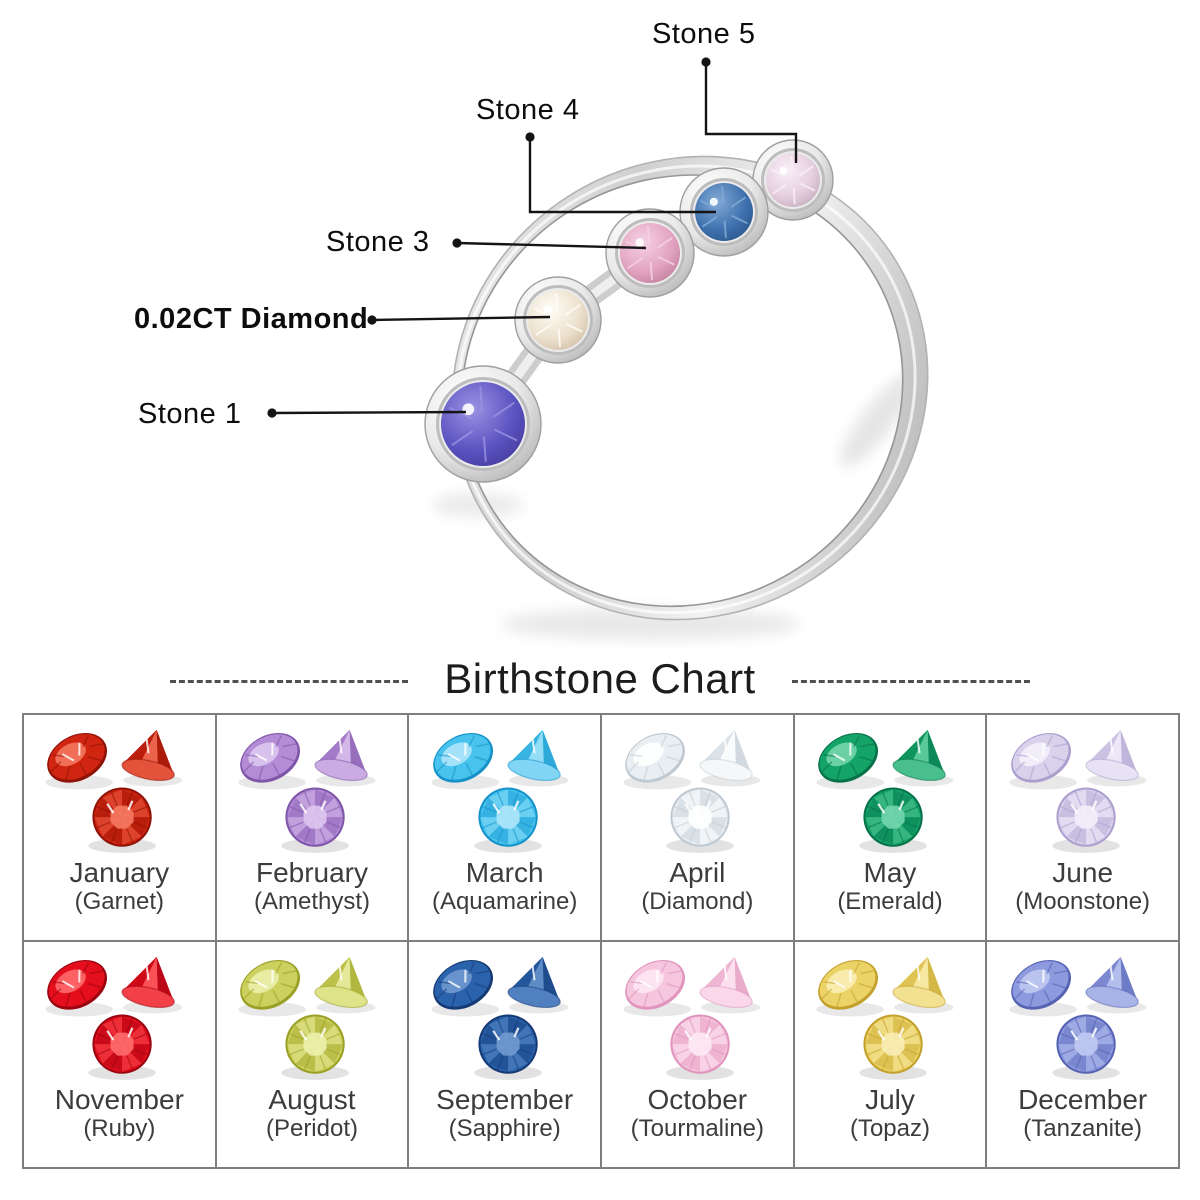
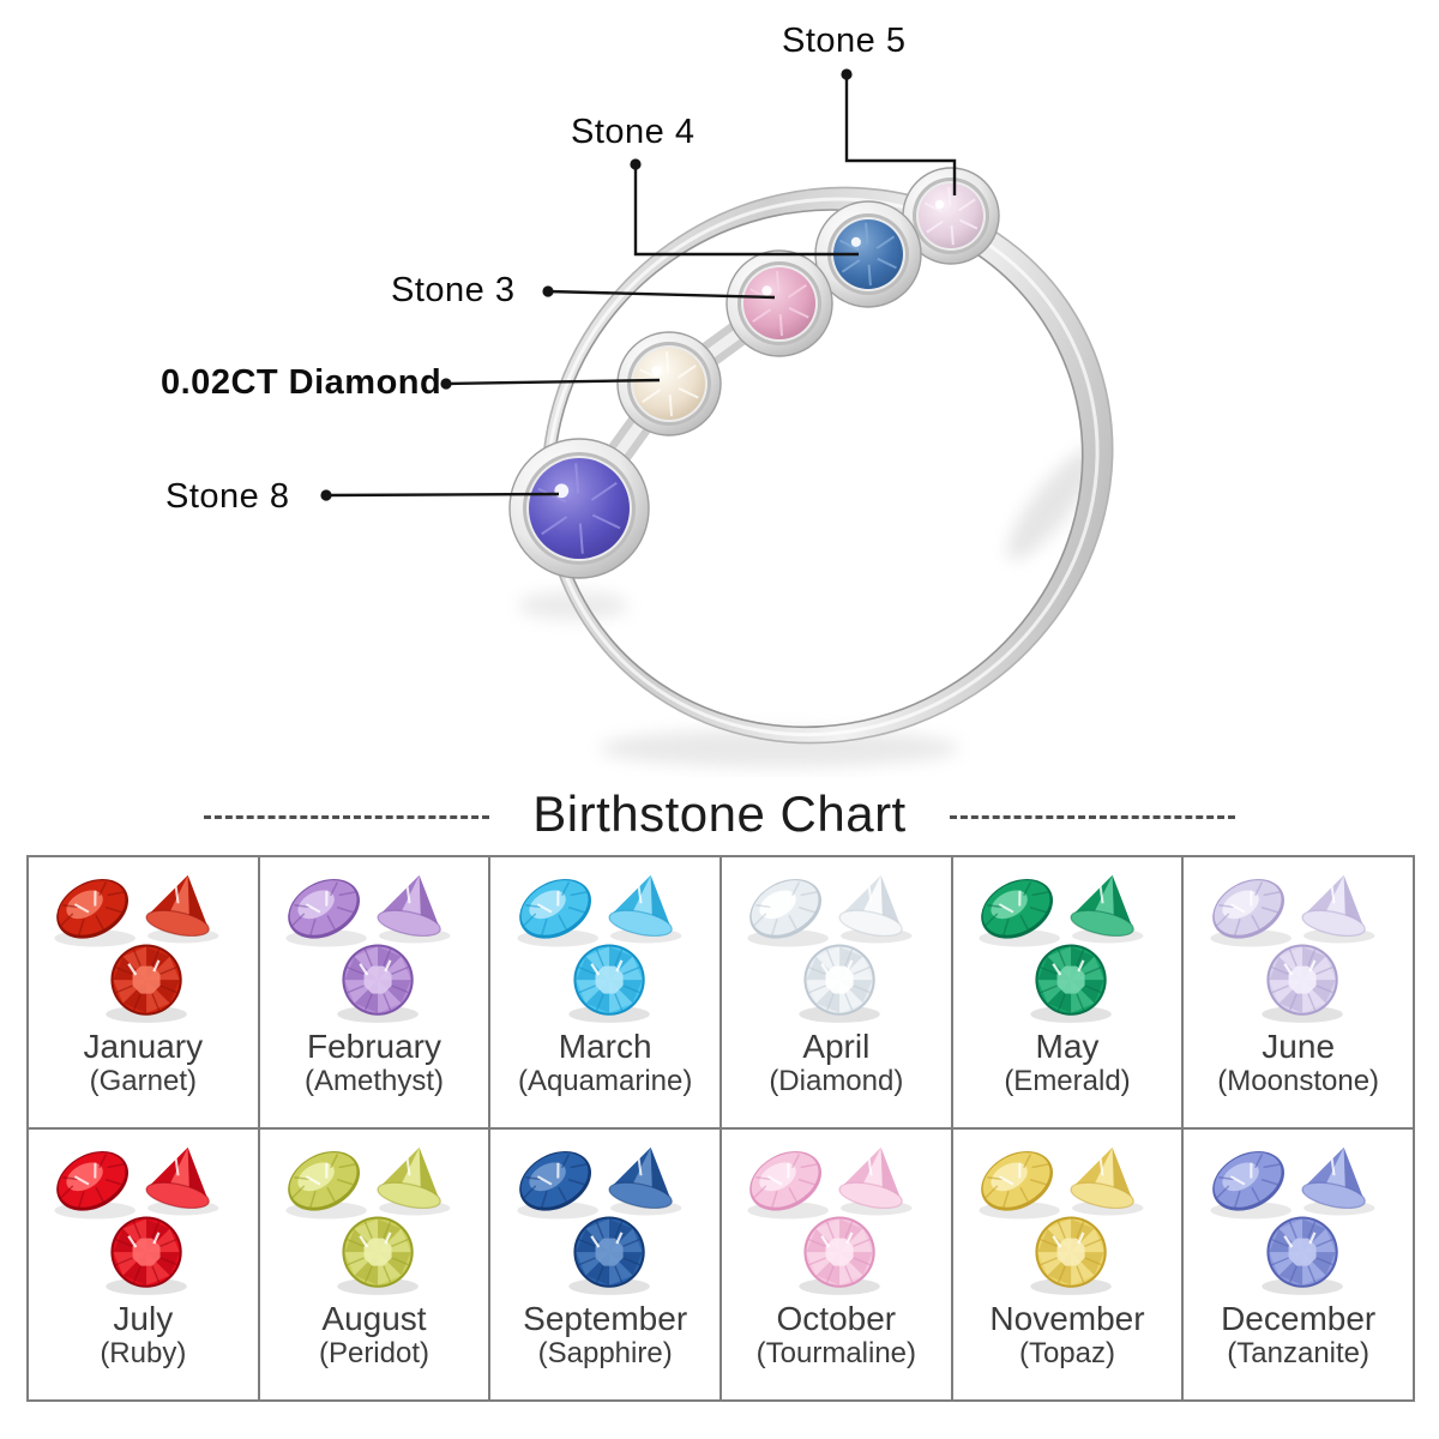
  Stone 5
  Stone 4
  Stone 3
  0.02CT Diamond
- Stone 1
+ Stone 8
  Birthstone Chart
  January
  (Garnet)
  February
  (Amethyst)
  March
  (Aquamarine)
  April
  (Diamond)
  May
  (Emerald)
  June
  (Moonstone)
- November
+ July
  (Ruby)
  August
  (Peridot)
  September
  (Sapphire)
  October
  (Tourmaline)
- July
+ November
  (Topaz)
  December
  (Tanzanite)
